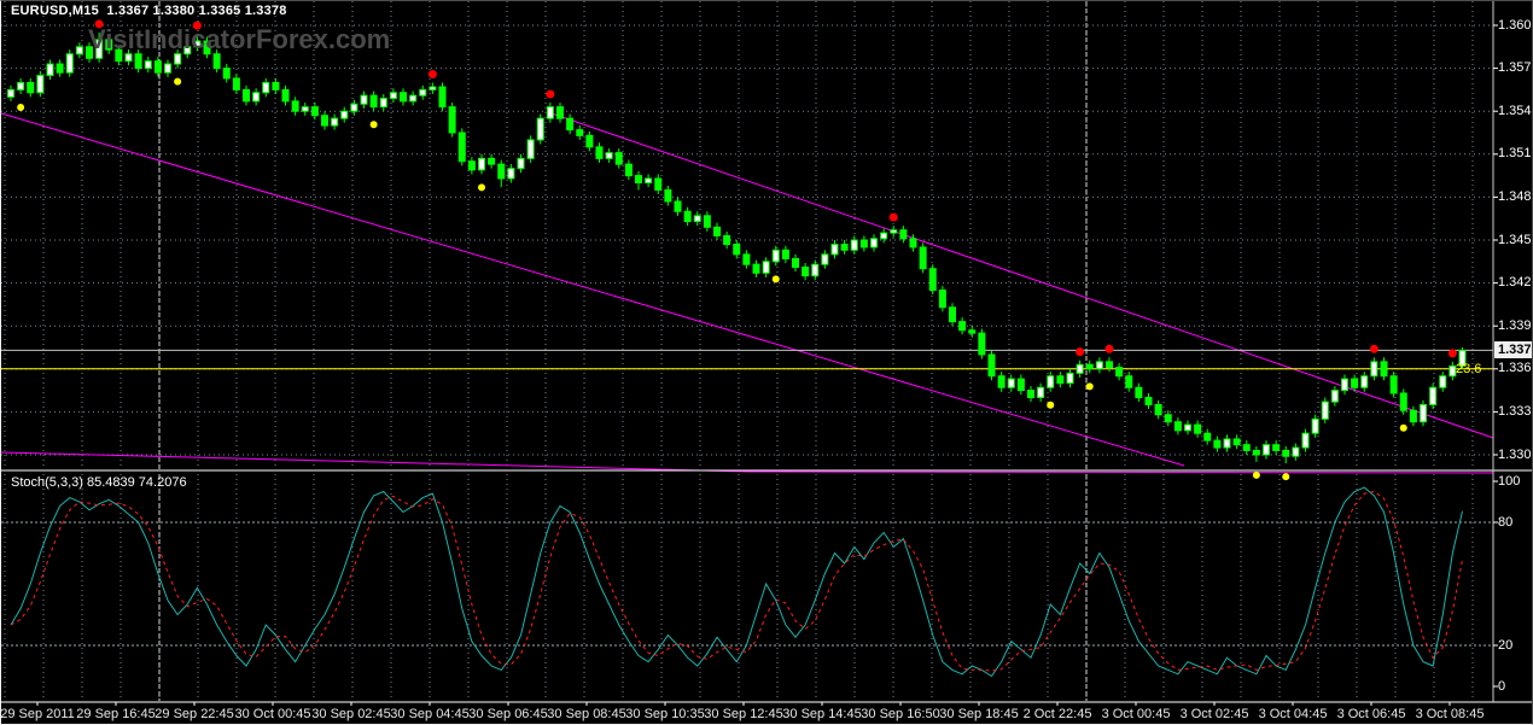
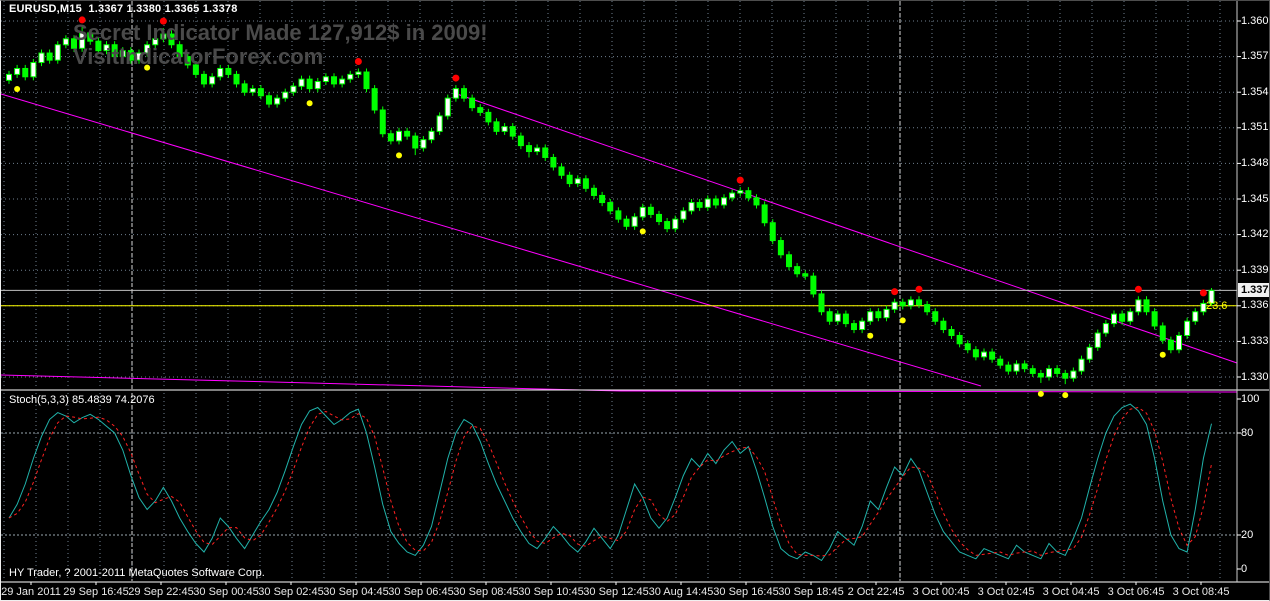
  EURUSD,M15 1.3367 1.3380 1.3365 1.3378
+ Secret Indicator Made 127,912$ in 2009!
  VisitIndicatorForex.com
  Stoch(5,3,3) 85.4839 74.2076
+ HY Trader, ? 2001-2011 MetaQuotes Software Corp.
  1.337
  23.6
  1.360
  1.357
  1.354
  1.351
  1.348
  1.345
  1.342
  1.339
  1.336
  1.333
  1.330
- 29 Sep 2011
+ 29 Jan 2011
  29 Sep 16:45
  29 Sep 22:45
- 30 Oct 00:45
+ 30 Sep 00:45
  30 Sep 02:45
  30 Sep 04:45
  30 Sep 06:45
  30 Sep 08:45
- 30 Sep 10:35
+ 30 Sep 10:45
  30 Sep 12:45
- 30 Sep 14:45
+ 30 Aug 14:45
- 30 Sep 16:50
+ 30 Sep 16:45
  30 Sep 18:45
  2 Oct 22:45
  3 Oct 00:45
  3 Oct 02:45
  3 Oct 04:45
  3 Oct 06:45
  3 Oct 08:45
  100
  80
  20
  0
